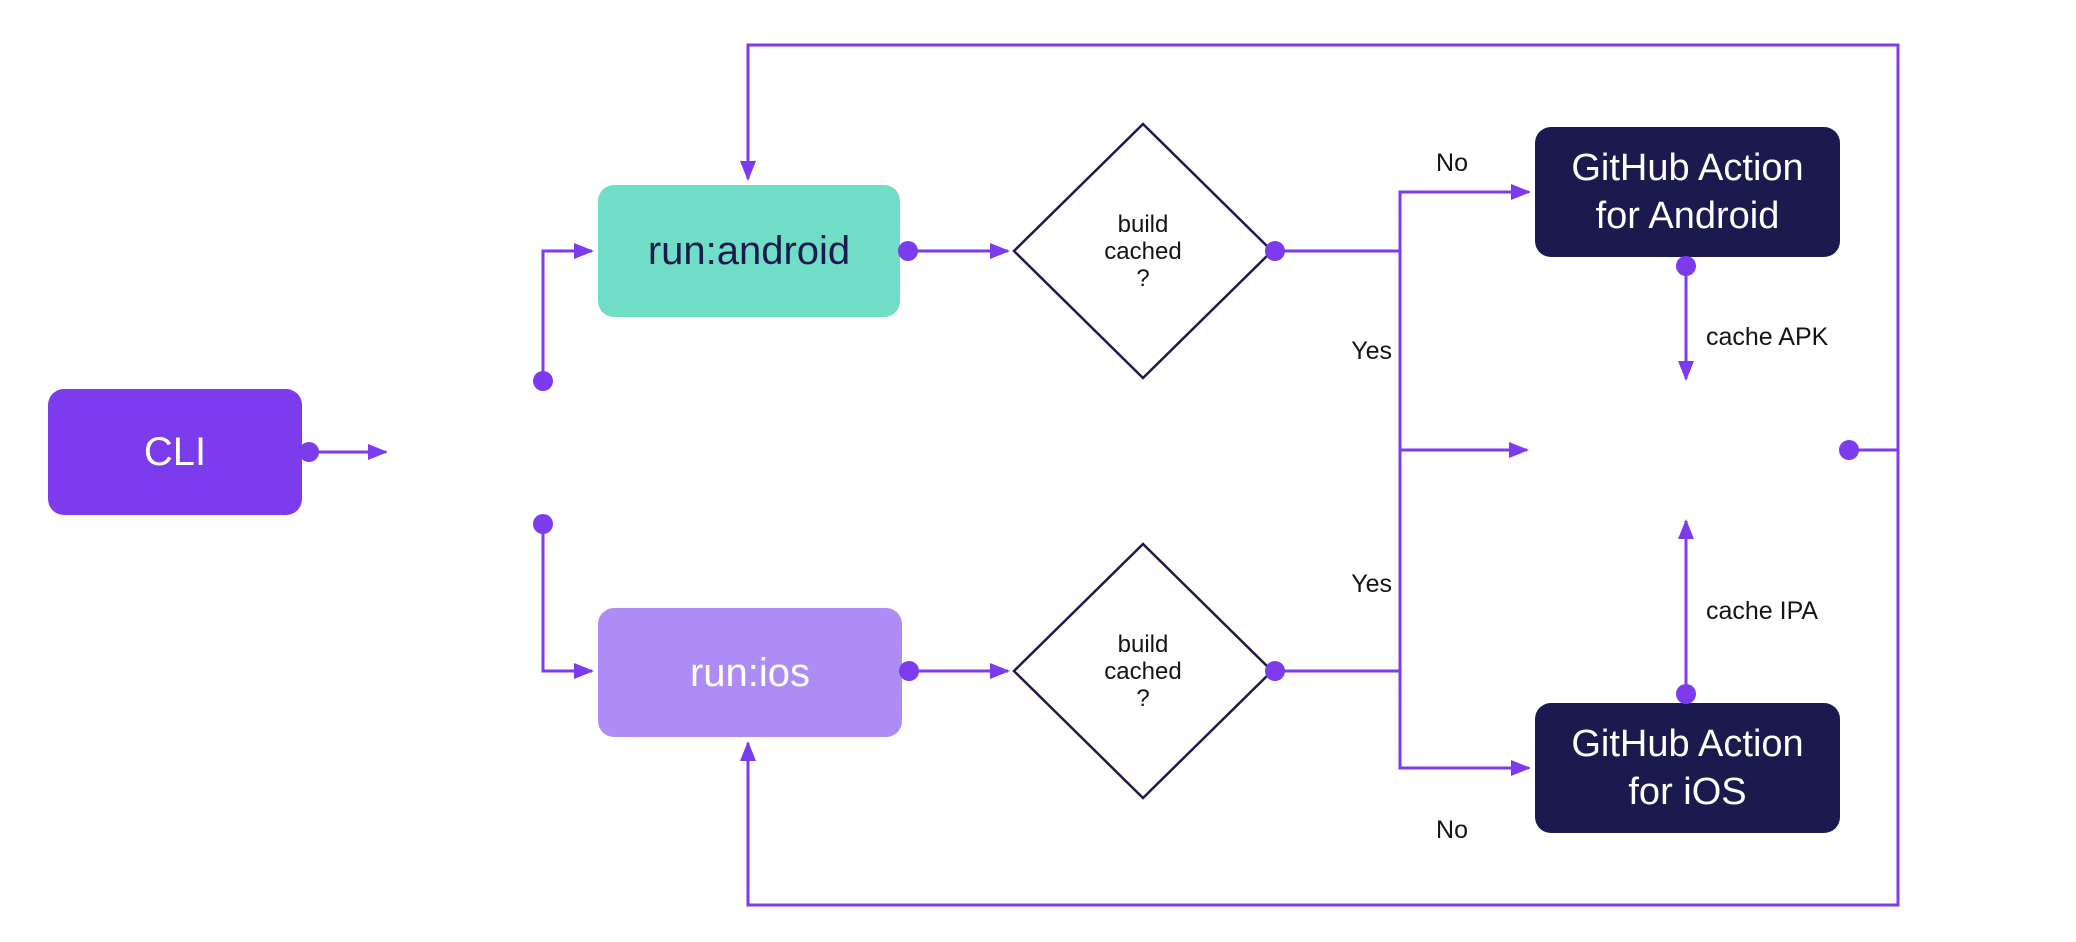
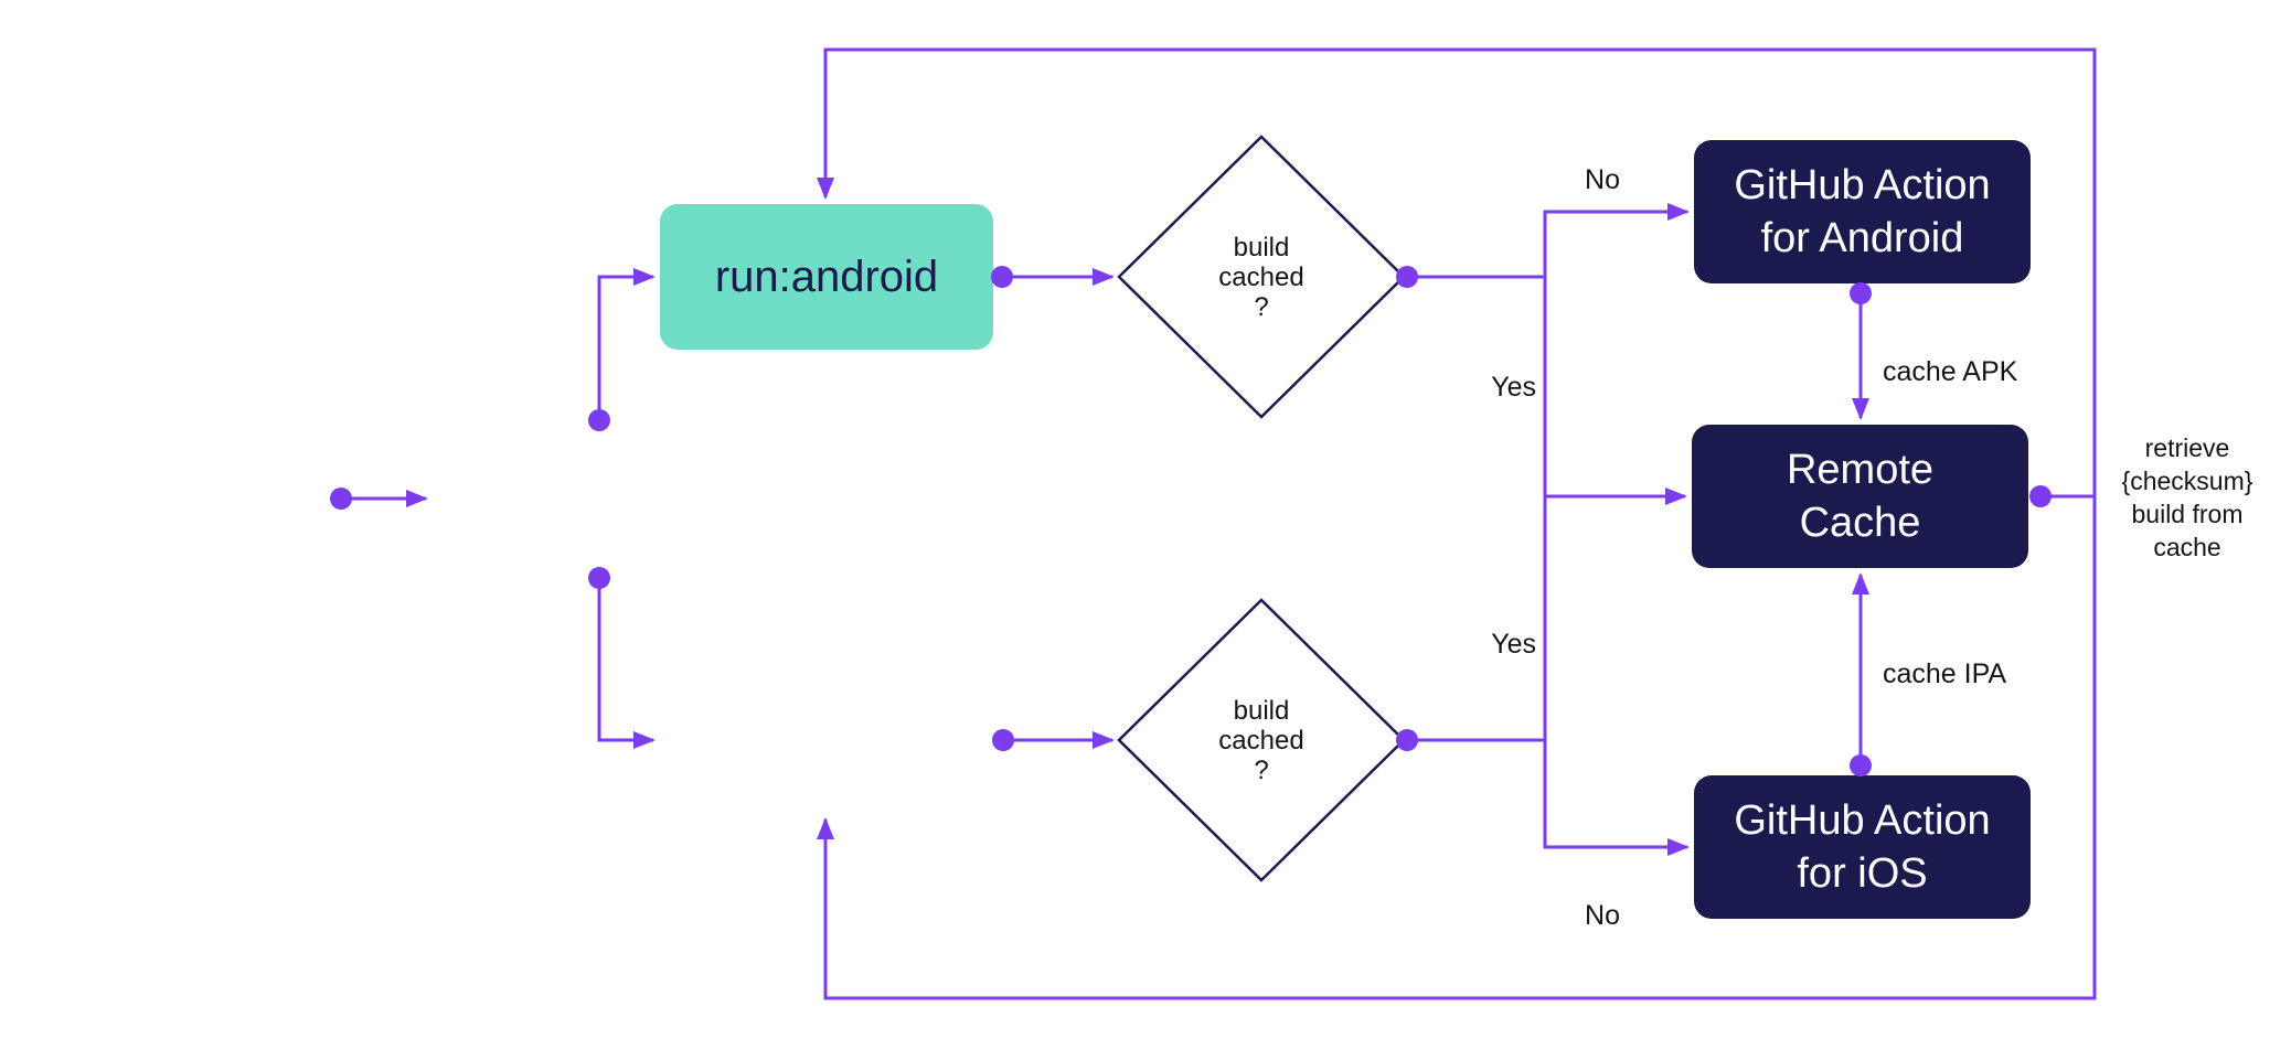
- CLI
  run:android
- run:ios
  GitHub Action
  for Android
+ Remote
+ Cache
  GitHub Action
  for iOS
  build
  cached
  ?
  build
  cached
  ?
  No
  Yes
  Yes
  No
  cache APK
  cache IPA
+ retrieve
+ {checksum}
+ build from
+ cache
